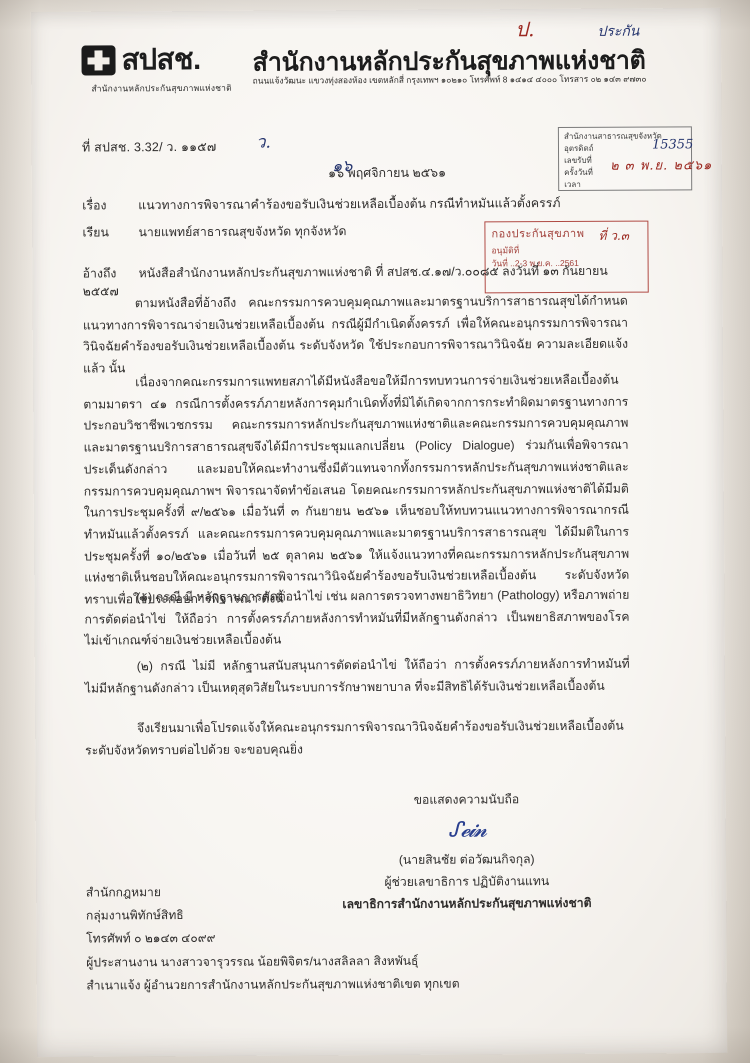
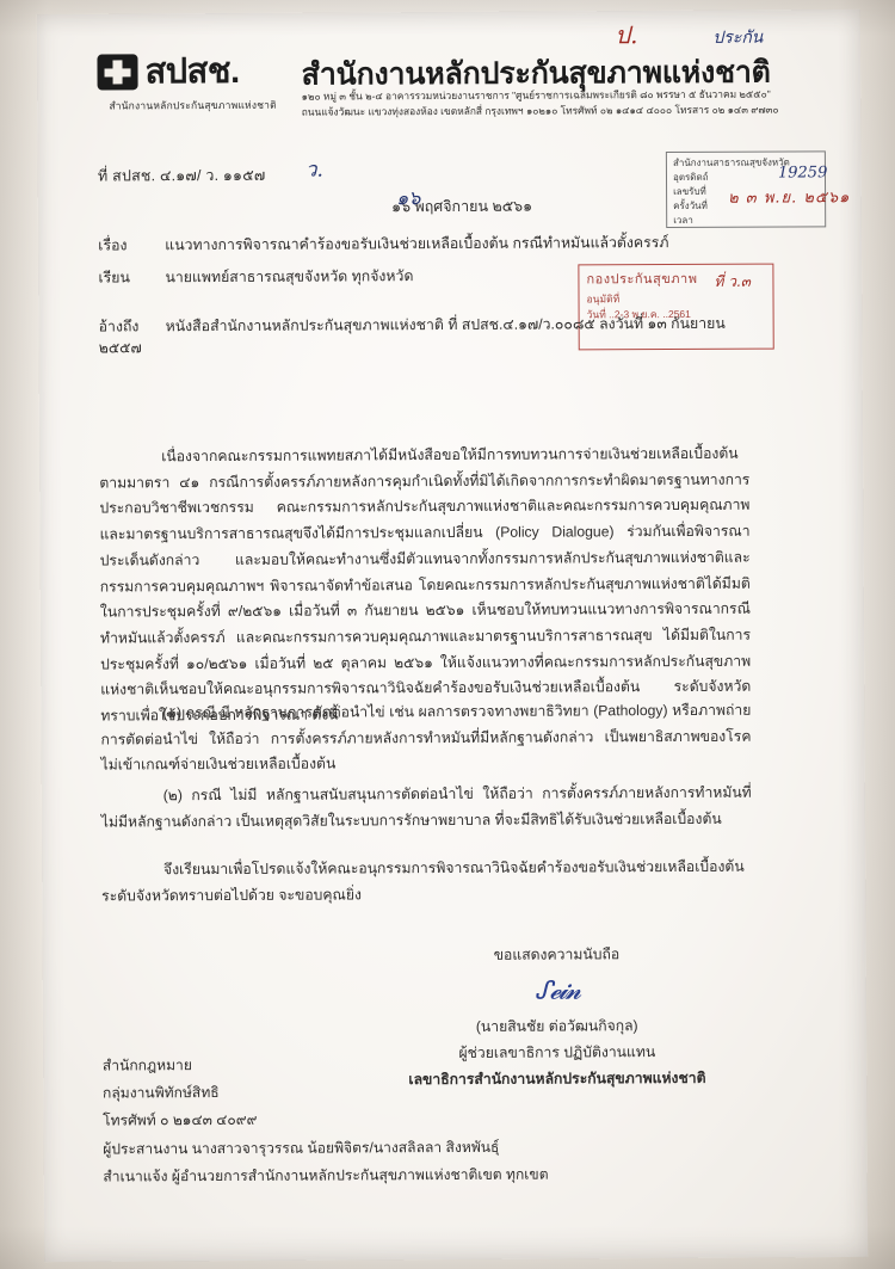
  สปสช.
  สำนักงานหลักประกันสุขภาพแห่งชาติ
  สำนักงานหลักประกันสุขภาพแห่งชาติ
+ ๑๒๐ หมู่ ๓ ชั้น ๒-๔ อาคารรวมหน่วยงานราชการ "ศูนย์ราชการเฉลิมพระเกียรติ ๘๐ พรรษา ๕ ธันวาคม ๒๕๕๐"
- ถนนแจ้งวัฒนะ แขวงทุ่งสองห้อง เขตหลักสี่ กรุงเทพฯ ๑๐๒๑๐ โทรศัพท์ 8 ๑๔๑๔ ๔๐๐๐ โทรสาร ๐๒ ๑๔๓ ๙๗๓๐
+ ถนนแจ้งวัฒนะ แขวงทุ่งสองห้อง เขตหลักสี่ กรุงเทพฯ ๑๐๒๑๐ โทรศัพท์ ๐๒ ๑๔๑๔ ๔๐๐๐ โทรสาร ๐๒ ๑๔๓ ๙๗๓๐
  ป.
  ประกัน
  สำนักงานสาธารณสุขจังหวัดอุตรดิตถ์
  เลขรับที่
  ครั้งวันที่
  เวลา
- 15355
+ 19259
  ๒ ๓ พ.ย. ๒๕๖๑
  กองประกันสุขภาพ
  อนุมัติที่
  วันที่ ..2-3 พ.ย.ค. ..2561
  ที่ ว.๓
- ที่ สปสช. 3.32/ ว. ๑๑๕๗
+ ที่ สปสช. ๔.๑๗/ ว. ๑๑๕๗
  ว.
  ๑๖ พฤศจิกายน ๒๕๖๑
  ๑๖
  เรื่อง แนวทางการพิจารณาคำร้องขอรับเงินช่วยเหลือเบื้องต้น กรณีทำหมันแล้วตั้งครรภ์
  เรียน นายแพทย์สาธารณสุขจังหวัด ทุกจังหวัด
  อ้างถึง หนังสือสำนักงานหลักประกันสุขภาพแห่งชาติ ที่ สปสช.๔.๑๗/ว.๐๐๘๕ ลงวันที่ ๑๓ กันยายน ๒๕๕๗
- ตามหนังสือที่อ้างถึง คณะกรรมการควบคุมคุณภาพและมาตรฐานบริการสาธารณสุขได้กำหนดแนวทางการพิจารณาจ่ายเงินช่วยเหลือเบื้องต้น กรณีผู้มีกำเนิดตั้งครรภ์ เพื่อให้คณะอนุกรรมการพิจารณาวินิจฉัยคำร้องขอรับเงินช่วยเหลือเบื้องต้น ระดับจังหวัด ใช้ประกอบการพิจารณาวินิจฉัย ความละเอียดแจ้งแล้ว นั้น
  เนื่องจากคณะกรรมการแพทยสภาได้มีหนังสือขอให้มีการทบทวนการจ่ายเงินช่วยเหลือเบื้องต้น ตามมาตรา ๔๑ กรณีการตั้งครรภ์ภายหลังการคุมกำเนิดทั้งที่มิได้เกิดจากการกระทำผิดมาตรฐานทางการประกอบวิชาชีพเวชกรรม คณะกรรมการหลักประกันสุขภาพแห่งชาติและคณะกรรมการควบคุมคุณภาพและมาตรฐานบริการสาธารณสุขจึงได้มีการประชุมแลกเปลี่ยน (Policy Dialogue) ร่วมกันเพื่อพิจารณาประเด็นดังกล่าว และมอบให้คณะทำงานซึ่งมีตัวแทนจากทั้งกรรมการหลักประกันสุขภาพแห่งชาติและกรรมการควบคุมคุณภาพฯ พิจารณาจัดทำข้อเสนอ โดยคณะกรรมการหลักประกันสุขภาพแห่งชาติได้มีมติในการประชุมครั้งที่ ๙/๒๕๖๑ เมื่อวันที่ ๓ กันยายน ๒๕๖๑ เห็นชอบให้ทบทวนแนวทางการพิจารณากรณีทำหมันแล้วตั้งครรภ์ และคณะกรรมการควบคุมคุณภาพและมาตรฐานบริการสาธารณสุข ได้มีมติในการประชุมครั้งที่ ๑๐/๒๕๖๑ เมื่อวันที่ ๒๕ ตุลาคม ๒๕๖๑ ให้แจ้งแนวทางที่คณะกรรมการหลักประกันสุขภาพแห่งชาติเห็นชอบให้คณะอนุกรรมการพิจารณาวินิจฉัยคำร้องขอรับเงินช่วยเหลือเบื้องต้น ระดับจังหวัด ทราบเพื่อใช้ประกอบการพิจารณา ดังนี้
  (๑) กรณี มี หลักฐานการตัดต่อนำไข่ เช่น ผลการตรวจทางพยาธิวิทยา (Pathology) หรือภาพถ่ายการตัดต่อนำไข่ ให้ถือว่า การตั้งครรภ์ภายหลังการทำหมันที่มีหลักฐานดังกล่าว เป็นพยาธิสภาพของโรค ไม่เข้าเกณฑ์จ่ายเงินช่วยเหลือเบื้องต้น
  (๒) กรณี ไม่มี หลักฐานสนับสนุนการตัดต่อนำไข่ ให้ถือว่า การตั้งครรภ์ภายหลังการทำหมันที่ไม่มีหลักฐานดังกล่าว เป็นเหตุสุดวิสัยในระบบการรักษาพยาบาล ที่จะมีสิทธิได้รับเงินช่วยเหลือเบื้องต้น
  จึงเรียนมาเพื่อโปรดแจ้งให้คณะอนุกรรมการพิจารณาวินิจฉัยคำร้องขอรับเงินช่วยเหลือเบื้องต้น ระดับจังหวัดทราบต่อไปด้วย จะขอบคุณยิ่ง
  ขอแสดงความนับถือ
  ᔑ𝓮𝓲𝓷
  (นายสินชัย ต่อวัฒนกิจกุล)
  ผู้ช่วยเลขาธิการ ปฏิบัติงานแทน
  เลขาธิการสำนักงานหลักประกันสุขภาพแห่งชาติ
  สำนักกฎหมาย
  กลุ่มงานพิทักษ์สิทธิ
  โทรศัพท์ ๐ ๒๑๔๓ ๔๐๙๙
  ผู้ประสานงาน นางสาวจารุวรรณ น้อยพิจิตร/นางสลิลลา สิงหพันธุ์
  สำเนาแจ้ง ผู้อำนวยการสำนักงานหลักประกันสุขภาพแห่งชาติเขต ทุกเขต
